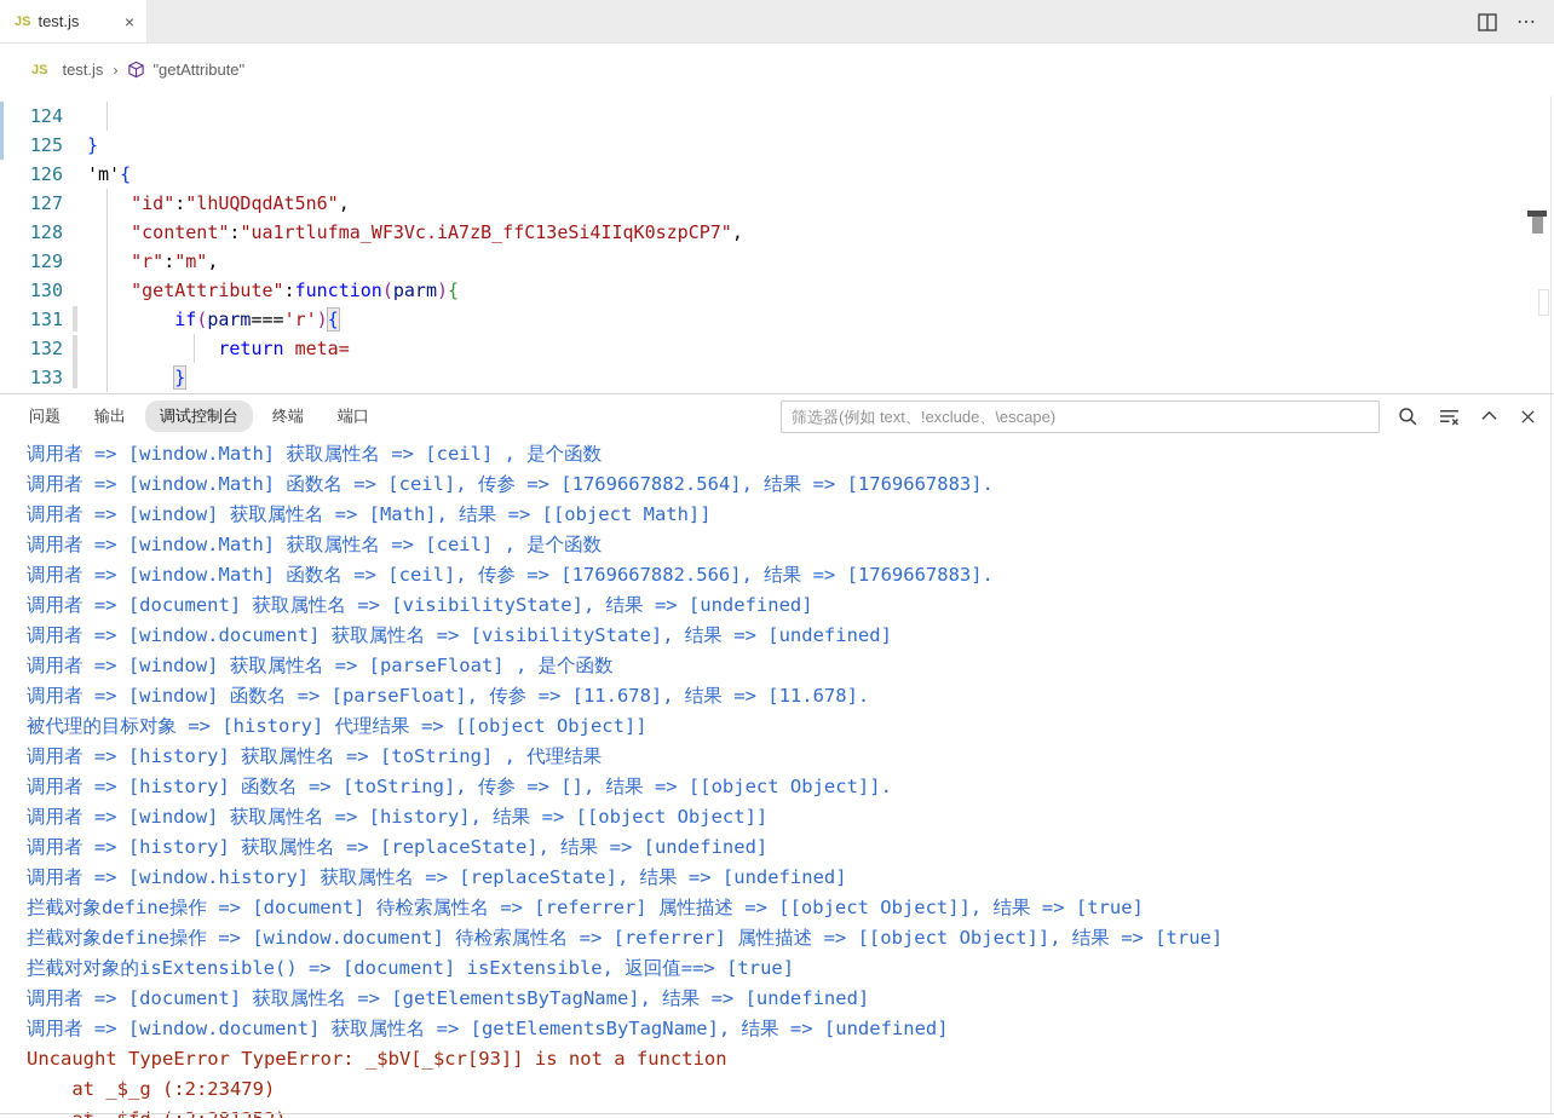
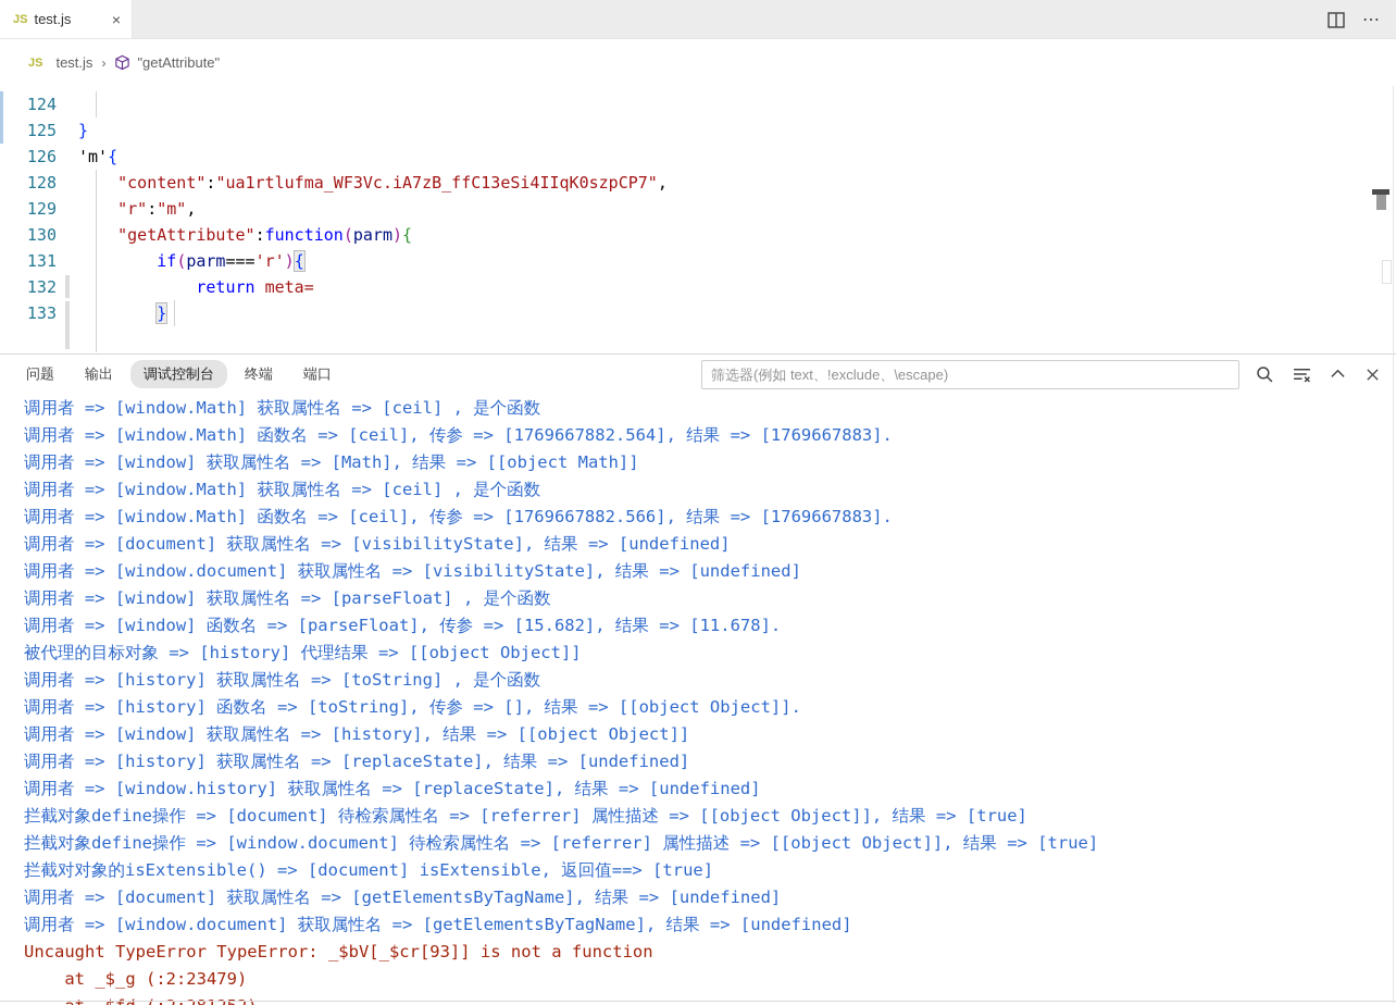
  JS
  test.js
  ×
  ⋯
  JS
  test.js
  ›
  "getAttribute"
  124
  125
  }
  126
  'm'{
- 127
- "id":"lhUQDqdAt5n6",
  128
  "content":"ua1rtlufma_WF3Vc.iA7zB_ffC13eSi4IIqK0szpCP7",
  129
  "r":"m",
  130
  "getAttribute":function(parm){
  131
  if(parm==='r'){
  132
  return meta=
  133
  }
  问题
  输出
  调试控制台
  终端
  端口
  筛选器(例如 text、!exclude、\escape)
  调用者 => [window.Math] 获取属性名 => [ceil] , 是个函数
  调用者 => [window.Math] 函数名 => [ceil], 传参 => [1769667882.564], 结果 => [1769667883].
  调用者 => [window] 获取属性名 => [Math], 结果 => [[object Math]]
  调用者 => [window.Math] 获取属性名 => [ceil] , 是个函数
  调用者 => [window.Math] 函数名 => [ceil], 传参 => [1769667882.566], 结果 => [1769667883].
  调用者 => [document] 获取属性名 => [visibilityState], 结果 => [undefined]
  调用者 => [window.document] 获取属性名 => [visibilityState], 结果 => [undefined]
  调用者 => [window] 获取属性名 => [parseFloat] , 是个函数
- 调用者 => [window] 函数名 => [parseFloat], 传参 => [11.678], 结果 => [11.678].
+ 调用者 => [window] 函数名 => [parseFloat], 传参 => [15.682], 结果 => [11.678].
  被代理的目标对象 => [history] 代理结果 => [[object Object]]
- 调用者 => [history] 获取属性名 => [toString] , 代理结果
+ 调用者 => [history] 获取属性名 => [toString] , 是个函数
  调用者 => [history] 函数名 => [toString], 传参 => [], 结果 => [[object Object]].
  调用者 => [window] 获取属性名 => [history], 结果 => [[object Object]]
  调用者 => [history] 获取属性名 => [replaceState], 结果 => [undefined]
  调用者 => [window.history] 获取属性名 => [replaceState], 结果 => [undefined]
  拦截对象define操作 => [document] 待检索属性名 => [referrer] 属性描述 => [[object Object]], 结果 => [true]
  拦截对象define操作 => [window.document] 待检索属性名 => [referrer] 属性描述 => [[object Object]], 结果 => [true]
  拦截对对象的isExtensible() => [document] isExtensible, 返回值==> [true]
  调用者 => [document] 获取属性名 => [getElementsByTagName], 结果 => [undefined]
  调用者 => [window.document] 获取属性名 => [getElementsByTagName], 结果 => [undefined]
  Uncaught TypeError TypeError: _$bV[_$cr[93]] is not a function
  at _$_g (:2:23479)
